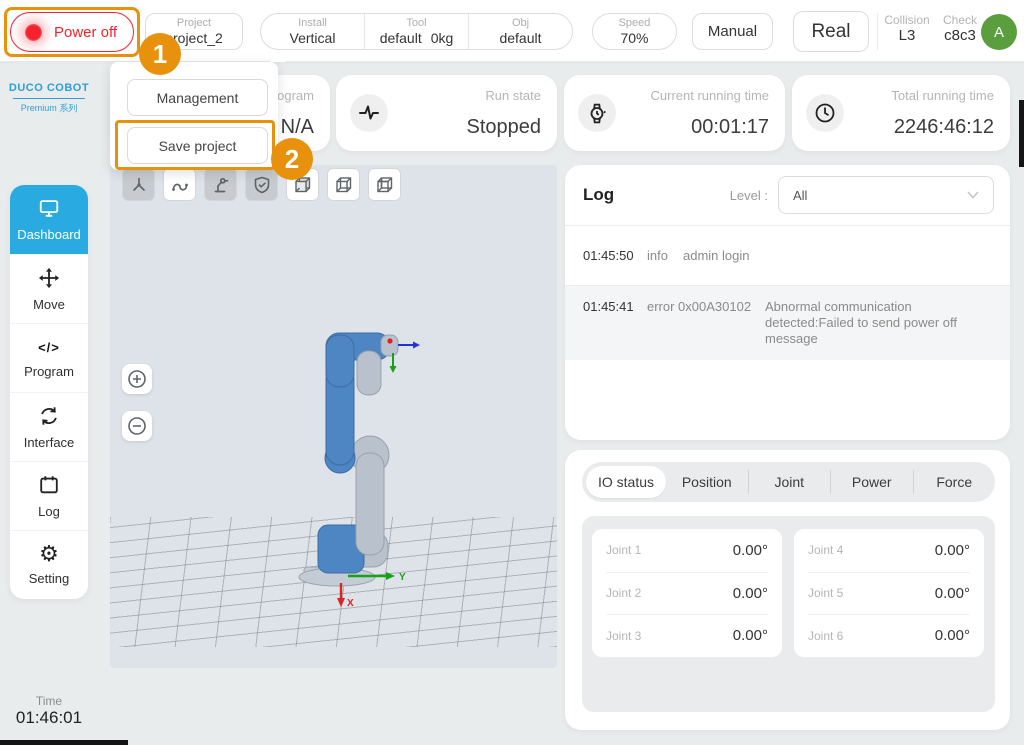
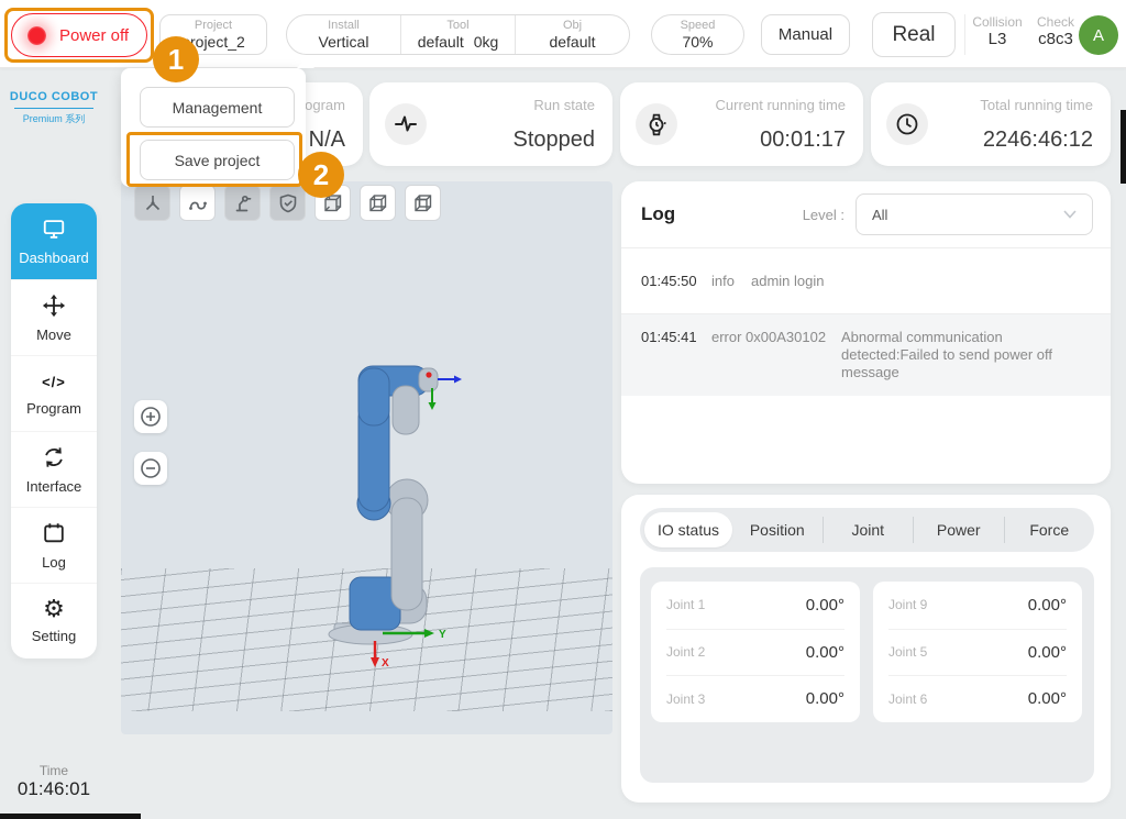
  Power off
  Project
  roject_2
  Install
  Vertical
  Tool
  default
  0kg
  Obj
  default
  Speed
  70%
  Manual
  Real
  Collision
  L3
  Check
  c8c3
  A
  DUCO COBOT
  Premium 系列
  Dashboard
  Move
  </>
  Program
  Interface
  Log
  ⚙
  Setting
  Time
  01:46:01
  Y
  X
  N/A
  Run state
  Stopped
  Current running time
  00:01:17
  Total running time
  2246:46:12
  Management
  Save project
  1
  2
  Log
  Level :
  All
  01:45:50
  info
  admin login
  01:45:41
  error 0x00A30102
  Abnormal communication detected:Failed to send power off message
  IO status
  Position
  Joint
  Power
  Force
  Joint 1
  0.00°
  Joint 2
  0.00°
  Joint 3
  0.00°
- Joint 4
+ Joint 9
  0.00°
  Joint 5
  0.00°
  Joint 6
  0.00°
